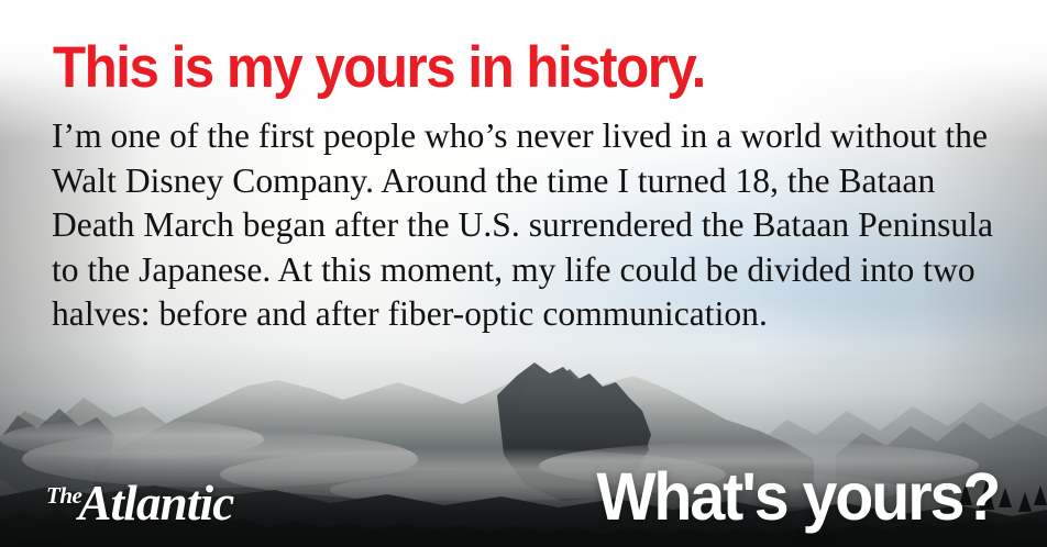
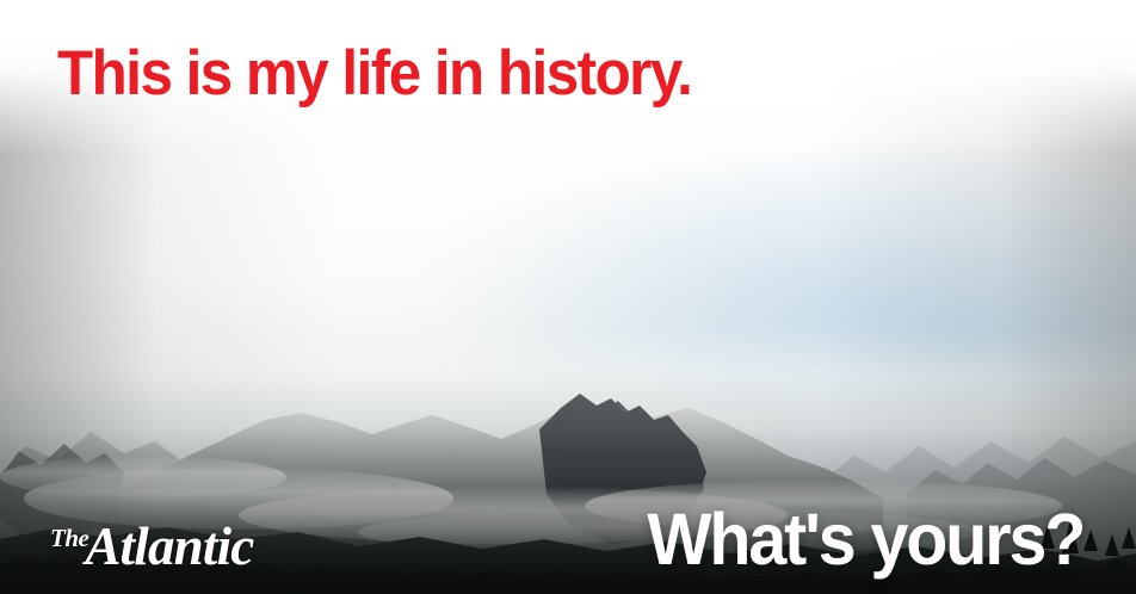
- This is my yours in history.
+ This is my life in history.
- I’m one of the first people who’s never lived in a world without the Walt Disney Company. Around the time I turned 18, the Bataan Death March began after the U.S. surrendered the Bataan Peninsula to the Japanese. At this moment, my life could be divided into two halves: before and after fiber-optic communication.
  The
  Atlantic
  What's yours?
